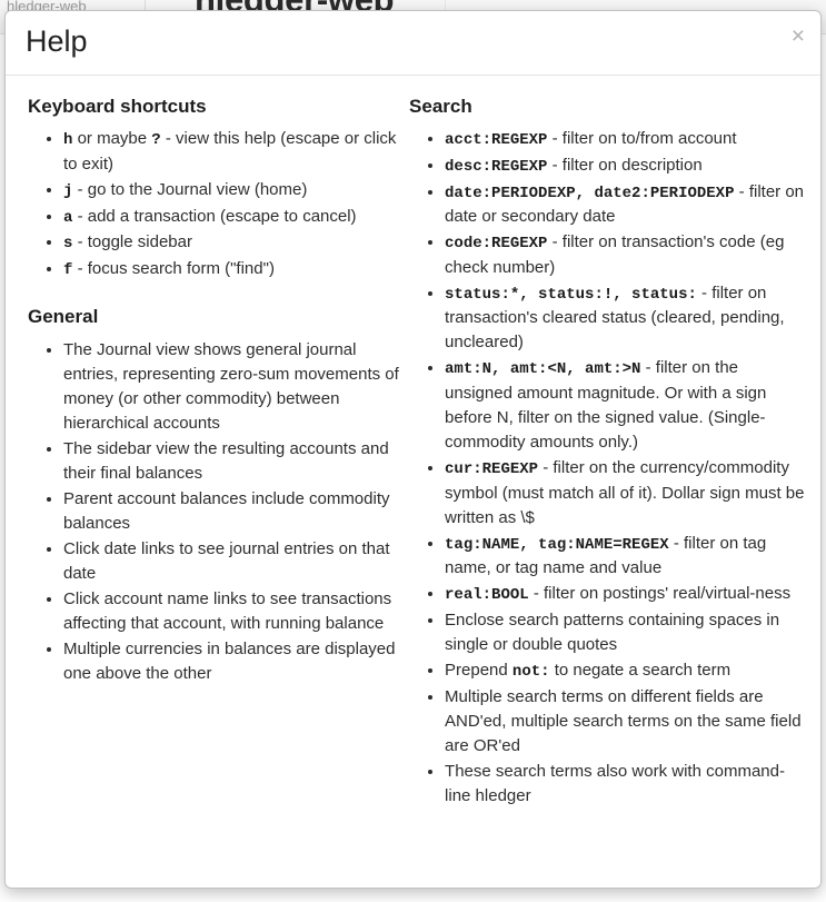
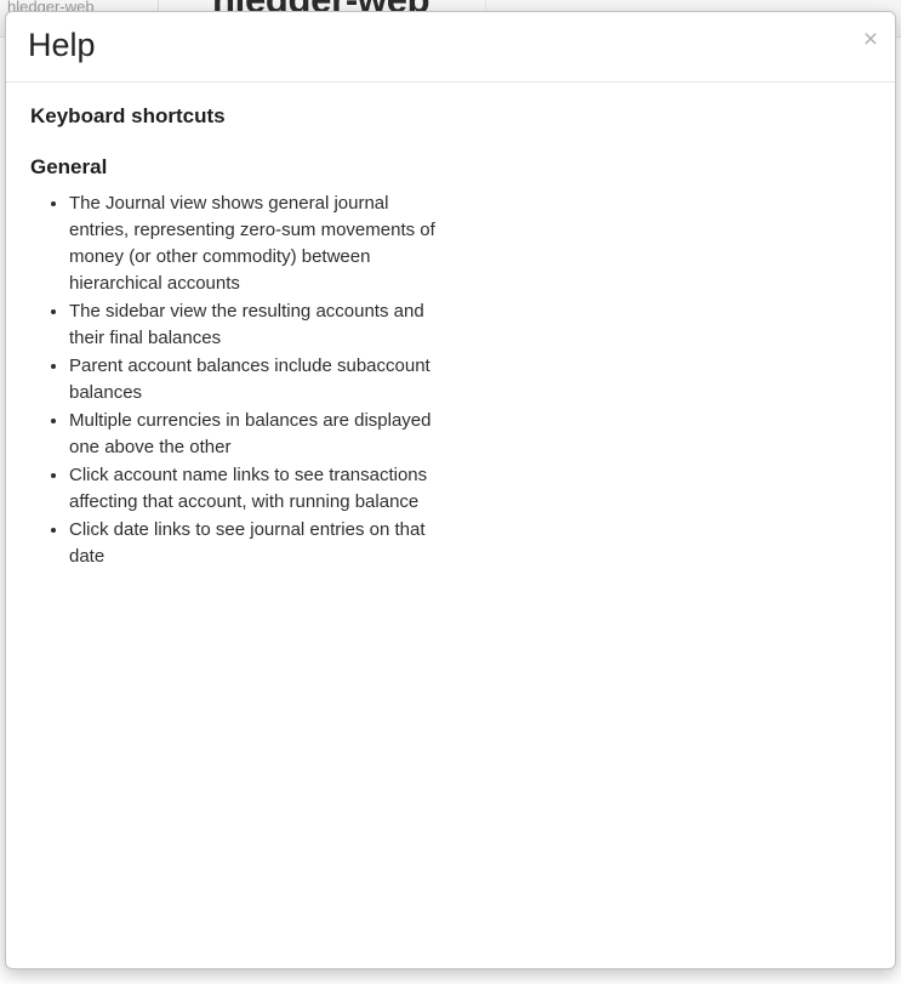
  hledger-web
  Help
  ×
  Keyboard shortcuts
- h or maybe ? - view this help (escape or click to exit)
- j - go to the Journal view (home)
- a - add a transaction (escape to cancel)
- s - toggle sidebar
- f - focus search form ("find")
  General
  The Journal view shows general journal entries, representing zero-sum movements of money (or other commodity) between hierarchical accounts
  The sidebar view the resulting accounts and their final balances
- Parent account balances include commodity balances
+ Parent account balances include subaccount balances
- Click date links to see journal entries on that date
+ Multiple currencies in balances are displayed one above the other
  Click account name links to see transactions affecting that account, with running balance
- Multiple currencies in balances are displayed one above the other
+ Click date links to see journal entries on that date
- Search
- acct:REGEXP - filter on to/from account
- desc:REGEXP - filter on description
- date:PERIODEXP, date2:PERIODEXP - filter on date or secondary date
- code:REGEXP - filter on transaction's code (eg check number)
- status:*, status:!, status: - filter on transaction's cleared status (cleared, pending, uncleared)
- amt:N, amt:<N, amt:>N - filter on the unsigned amount magnitude. Or with a sign before N, filter on the signed value. (Single-commodity amounts only.)
- cur:REGEXP - filter on the currency/commodity symbol (must match all of it). Dollar sign must be written as \$
- tag:NAME, tag:NAME=REGEX - filter on tag name, or tag name and value
- real:BOOL - filter on postings' real/virtual-ness
- Enclose search patterns containing spaces in single or double quotes
- Prepend not: to negate a search term
- Multiple search terms on different fields are AND'ed, multiple search terms on the same field are OR'ed
- These search terms also work with command-line hledger
